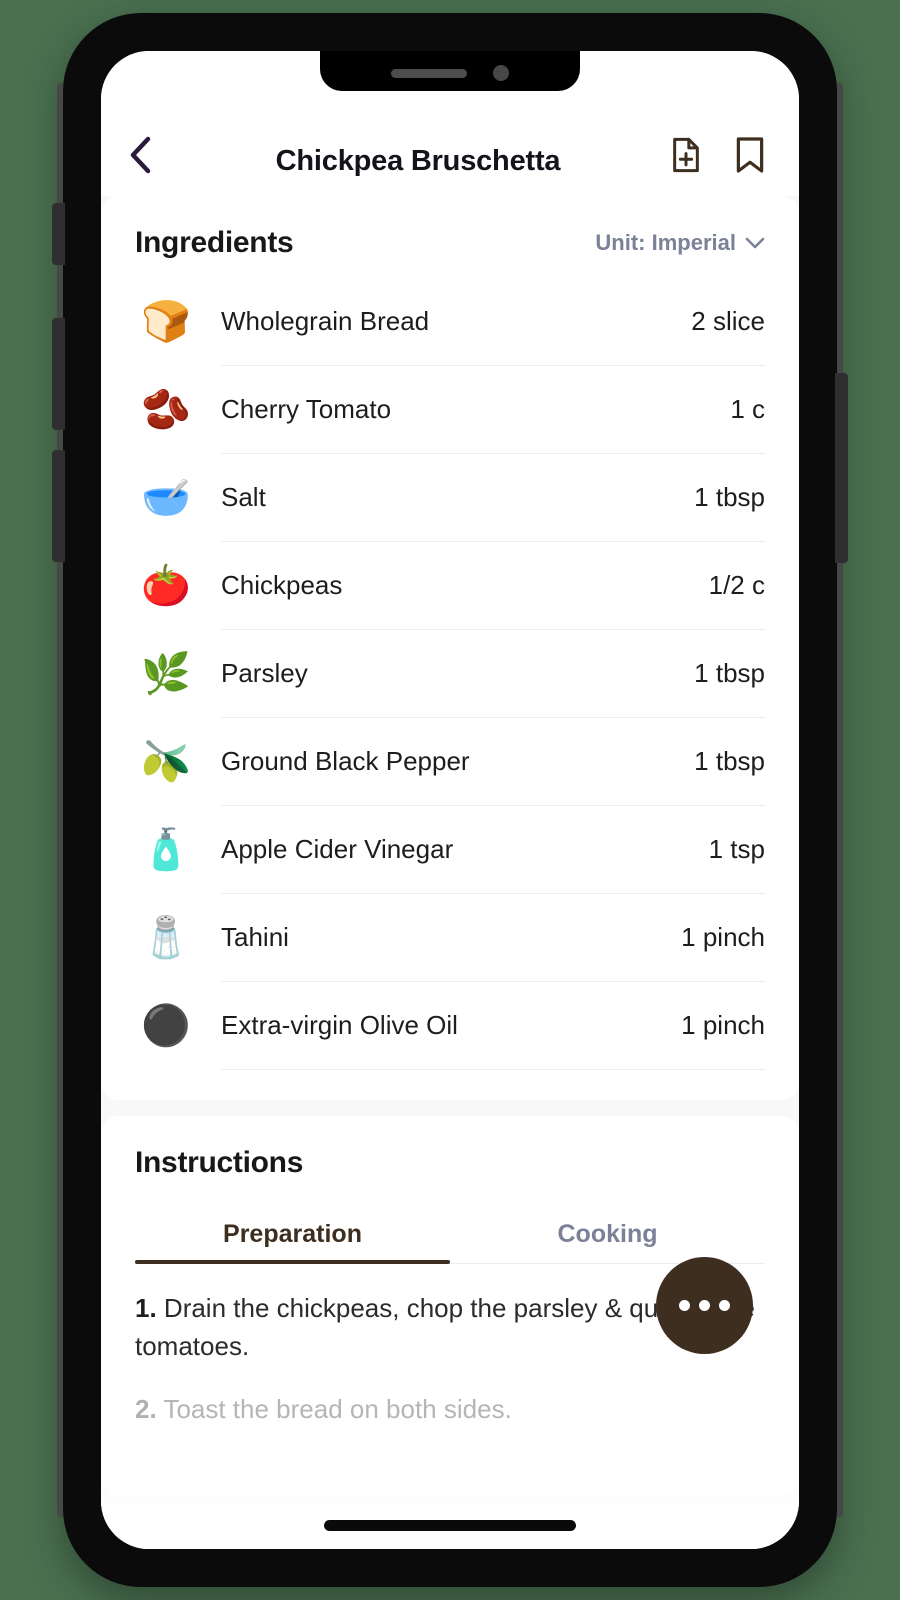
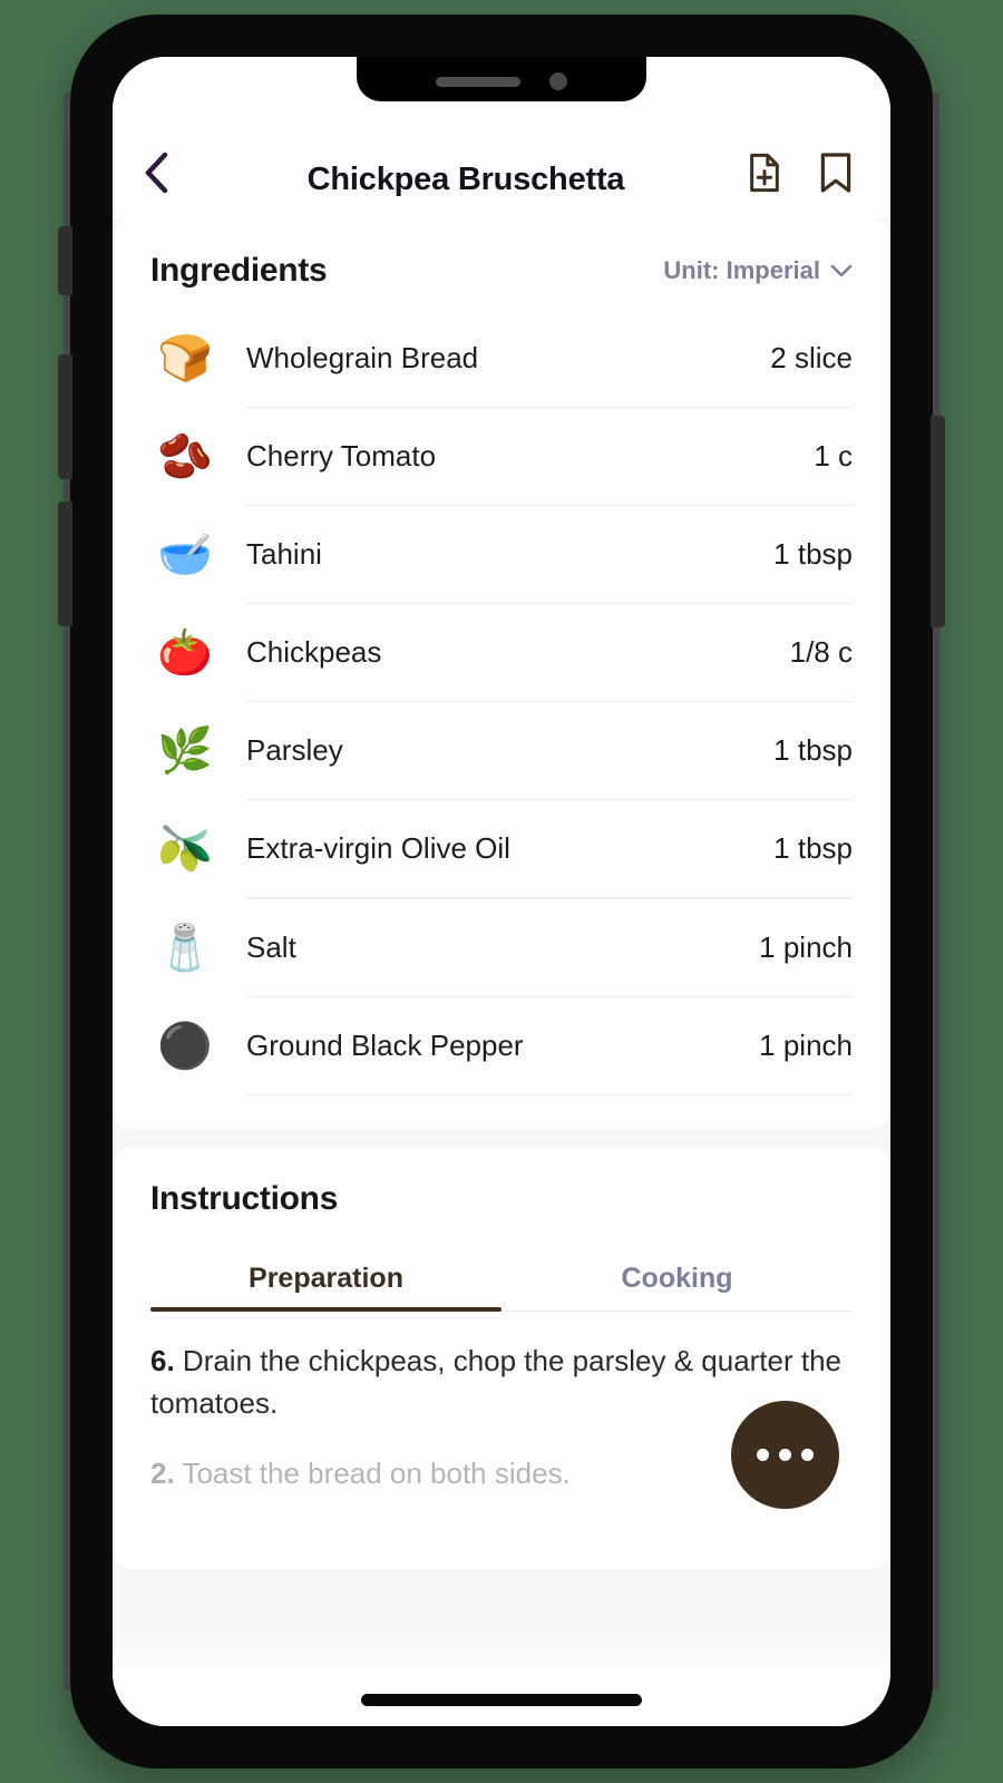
  Chickpea Bruschetta
  Ingredients
  Unit: Imperial
  🍞
  Wholegrain Bread
  2 slice
  🫘
  Cherry Tomato
  1 c
  🥣
- Salt
+ Tahini
  1 tbsp
  🍅
  Chickpeas
- 1/2 c
+ 1/8 c
  🌿
  Parsley
  1 tbsp
  🫒
- Ground Black Pepper
+ Extra-virgin Olive Oil
  1 tbsp
- 🧴
- Apple Cider Vinegar
- 1 tsp
  🧂
- Tahini
+ Salt
  1 pinch
  ⚫
- Extra-virgin Olive Oil
+ Ground Black Pepper
  1 pinch
  Instructions
  Preparation
  Cooking
- 1. Drain the chickpeas, chop the parsley & qu tomatoes.
+ 6. Drain the chickpeas, chop the parsley & quarter the tomatoes.
  2. Toast the bread on both sides.
